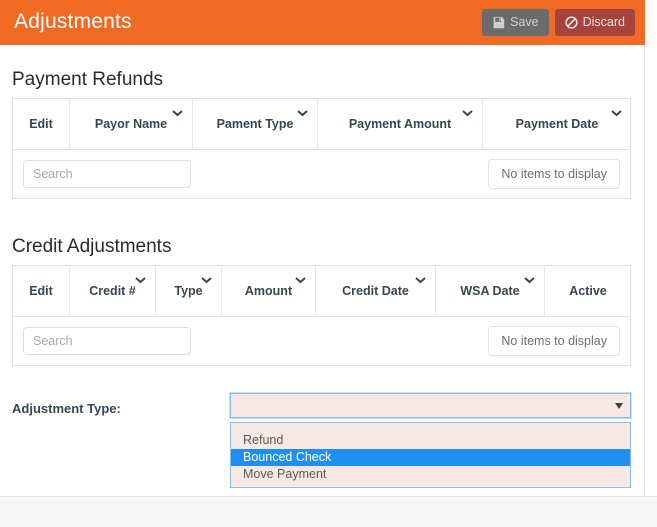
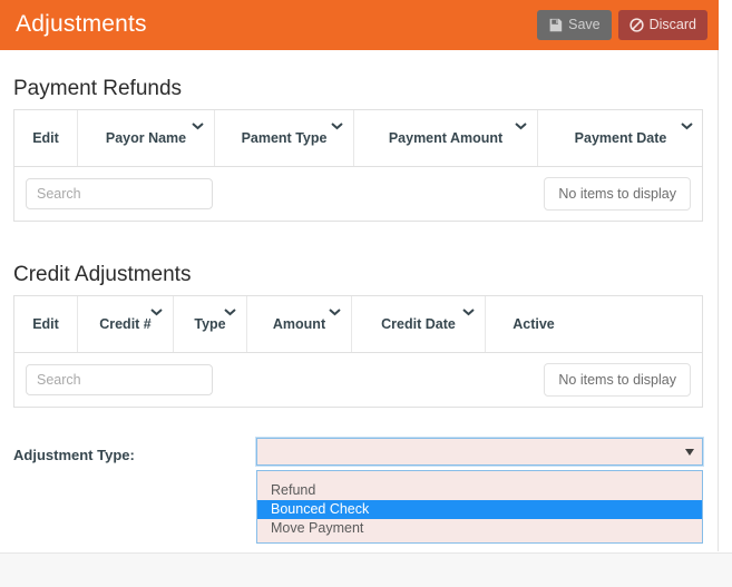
  Adjustments
  Save
  Discard
  Payment Refunds
  Edit
  Payor Name
  Pament Type
  Payment Amount
  Payment Date
  Search
  No items to display
  Credit Adjustments
  Edit
  Credit #
  Type
  Amount
  Credit Date
- WSA Date
  Active
  Search
  No items to display
  Adjustment Type:
  Refund
  Bounced Check
  Move Payment
